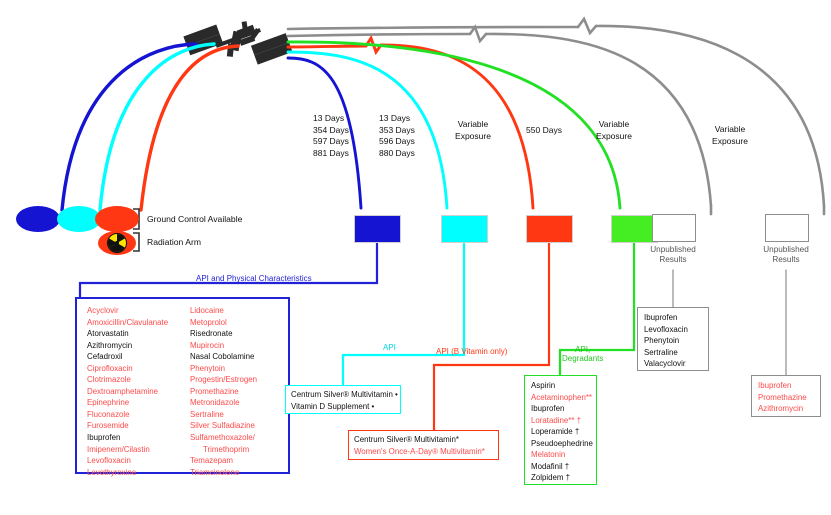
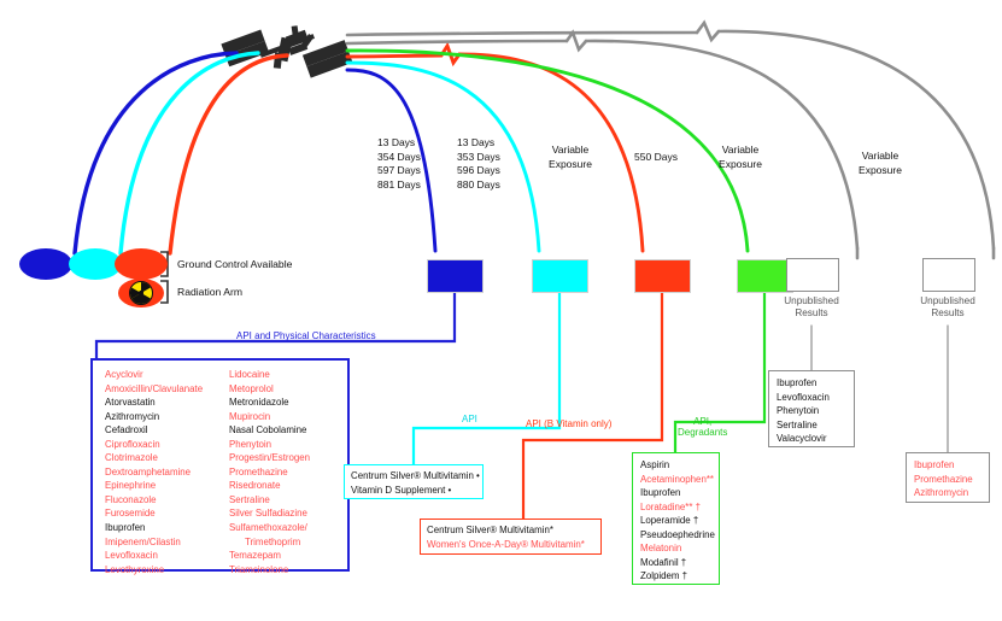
  Ground Control Available
  Radiation Arm
  13 Days
  354 Days
  597 Days
  881 Days
  13 Days
  353 Days
  596 Days
  880 Days
  Variable
  Exposure
  550 Days
  Variable
  Exposure
  Variable
  Exposure
  Unpublished
  Results
  Unpublished
  Results
  API and Physical Characteristics
  API
  API (B Vitamin only)
  API,
  Degradants
  Acyclovir
  Amoxicillin/Clavulanate
  Atorvastatin
  Azithromycin
  Cefadroxil
  Ciprofloxacin
  Clotrimazole
  Dextroamphetamine
  Epinephrine
  Fluconazole
  Furosemide
  Ibuprofen
  Imipenem/Cilastin
  Levofloxacin
  Levothyroxine
  Lidocaine
  Metoprolol
- Risedronate
+ Metronidazole
  Mupirocin
  Nasal Cobolamine
  Phenytoin
  Progestin/Estrogen
  Promethazine
- Metronidazole
+ Risedronate
  Sertraline
  Silver Sulfadiazine
  Sulfamethoxazole/
  Trimethoprim
  Temazepam
  Triamcinolone
  Centrum Silver® Multivitamin •
  Vitamin D Supplement •
  Centrum Silver® Multivitamin*
  Women's Once-A-Day® Multivitamin*
  Aspirin
  Acetaminophen**
  Ibuprofen
  Loratadine** †
  Loperamide †
  Pseudoephedrine
  Melatonin
  Modafinil †
  Zolpidem †
  Ibuprofen
  Levofloxacin
  Phenytoin
  Sertraline
  Valacyclovir
  Ibuprofen
  Promethazine
  Azithromycin
